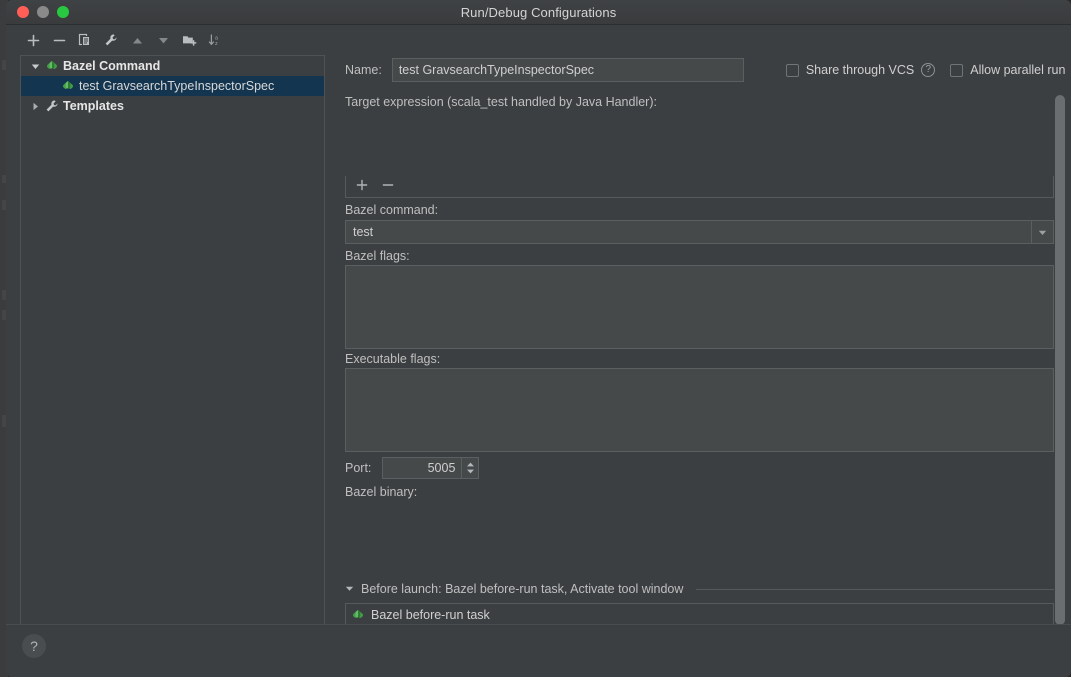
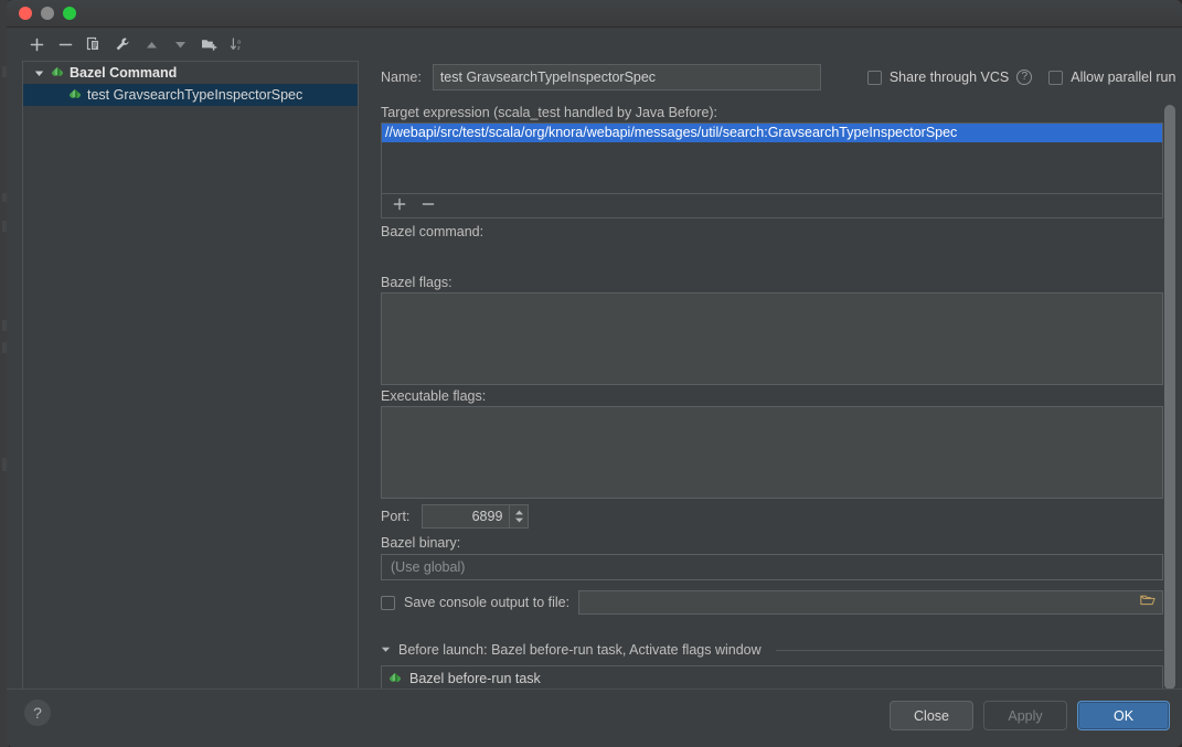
- Run/Debug Configurations
  Bazel Command
  test GravsearchTypeInspectorSpec
- Templates
  Name:
  test GravsearchTypeInspectorSpec
  Share through VCS
  ?
  Allow parallel run
- Target expression (scala_test handled by Java Handler):
+ Target expression (scala_test handled by Java Before):
+ //webapi/src/test/scala/org/knora/webapi/messages/util/search:GravsearchTypeInspectorSpec
  Bazel command:
- test
  Bazel flags:
  Executable flags:
  Port:
- 5005
+ 6899
  Bazel binary:
+ (Use global)
+ Save console output to file:
- Before launch: Bazel before-run task, Activate tool window
+ Before launch: Bazel before-run task, Activate flags window
  Bazel before-run task
  ?
+ Close
+ Apply
+ OK
